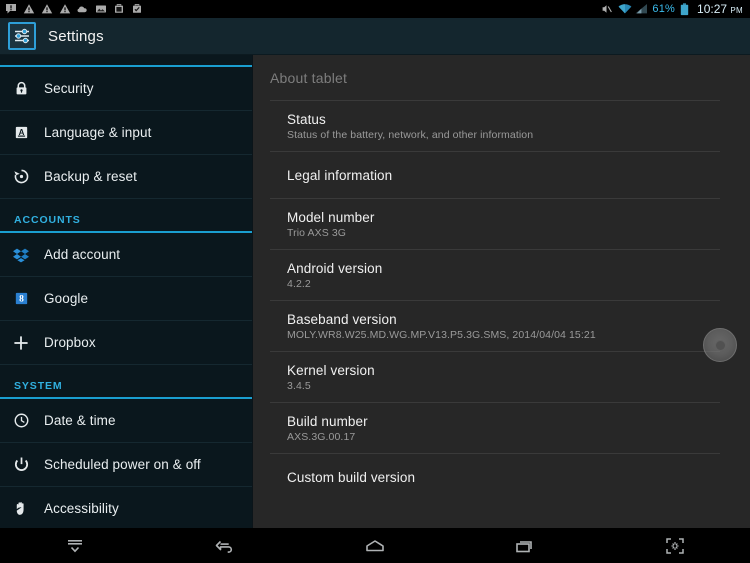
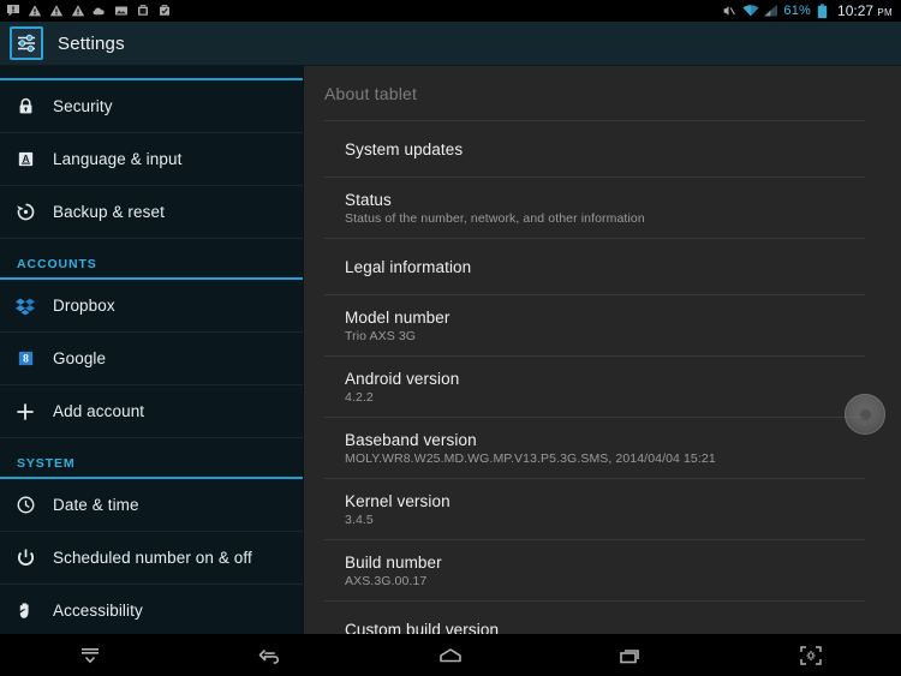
  61%
  10:27 PM
  Settings
  Security
  A
  Language & input
  Backup & reset
  ACCOUNTS
- Add account
+ Dropbox
  8
  Google
- Dropbox
+ Add account
  SYSTEM
  Date & time
- Scheduled power on & off
+ Scheduled number on & off
  Accessibility
  About tablet
+ System updates
  Status
- Status of the battery, network, and other information
+ Status of the number, network, and other information
  Legal information
  Model number
  Trio AXS 3G
  Android version
  4.2.2
  Baseband version
  MOLY.WR8.W25.MD.WG.MP.V13.P5.3G.SMS, 2014/04/04 15:21
  Kernel version
  3.4.5
  Build number
  AXS.3G.00.17
  Custom build version
